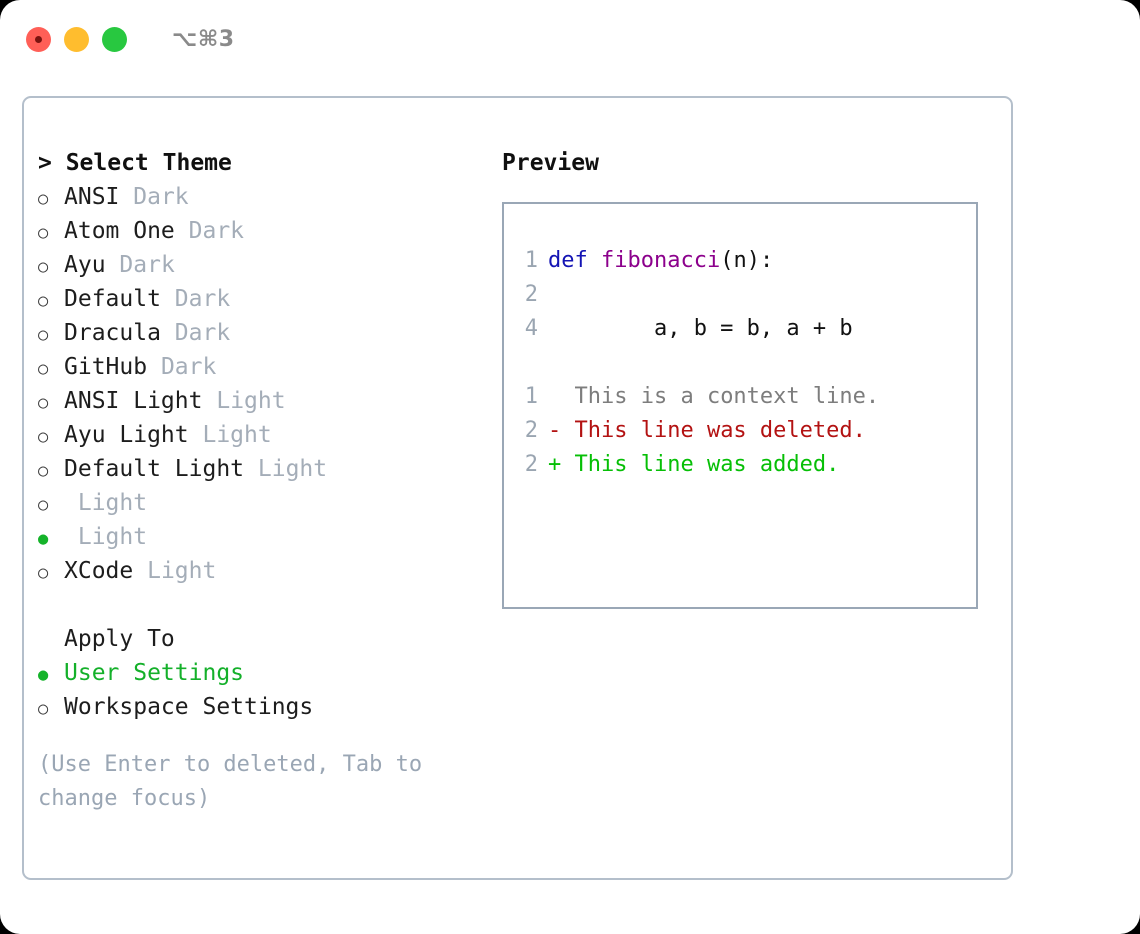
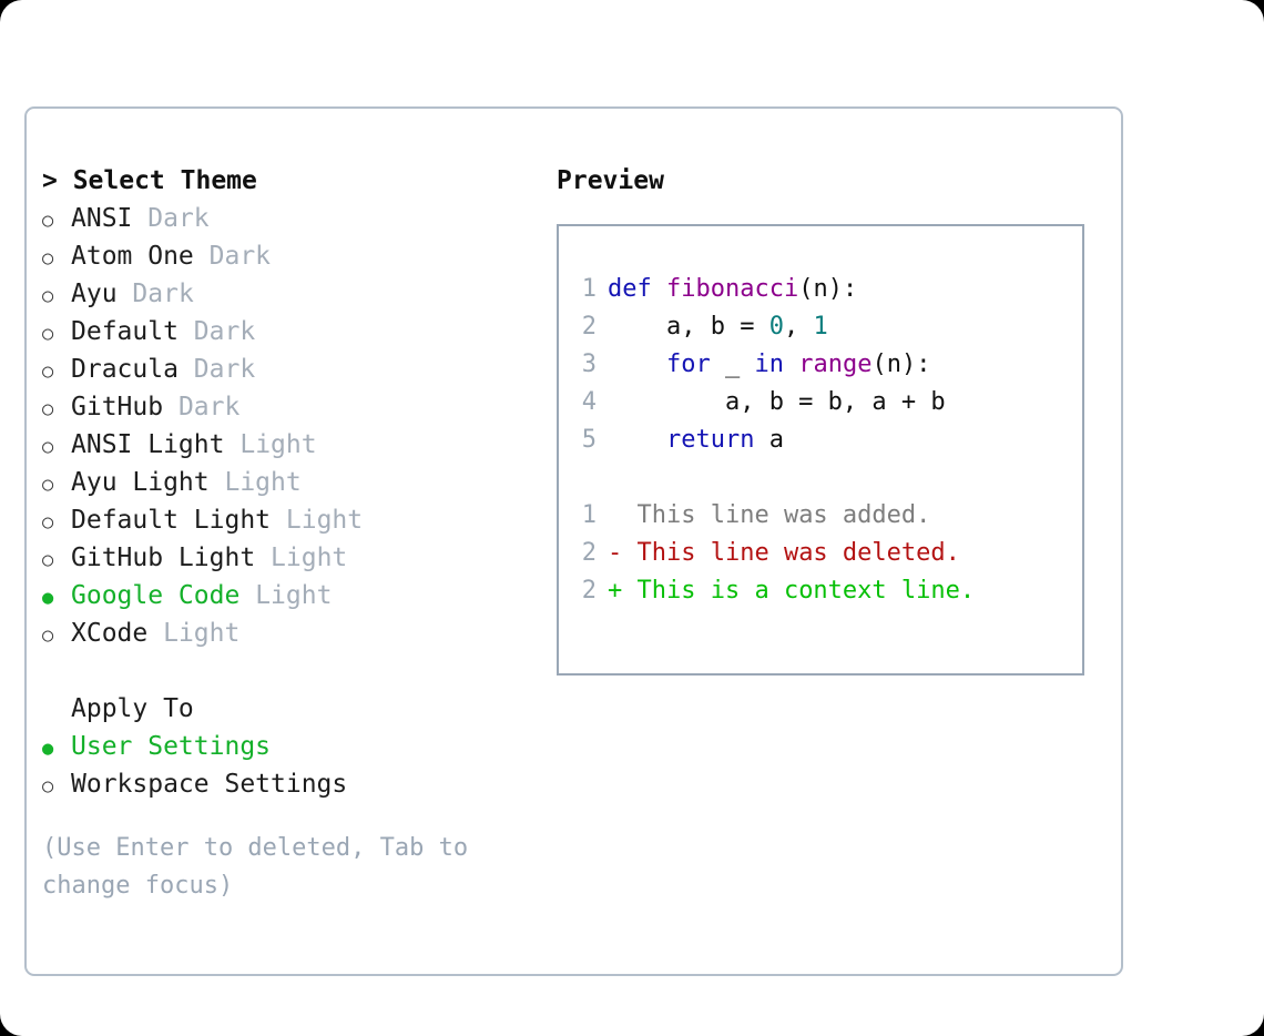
- ⌥⌘3
  > Select Theme
  ○
  ANSI
  Dark
  ○
  Atom One
  Dark
  ○
  Ayu
  Dark
  ○
  Default
  Dark
  ○
  Dracula
  Dark
  ○
  GitHub
  Dark
  ○
  ANSI Light
  Light
  ○
  Ayu Light
  Light
  ○
  Default Light
  Light
  ○
+ GitHub Light
  Light
  ●
+ Google Code
  Light
  ○
  XCode
  Light
  Apply To
  ●
  User Settings
  ○
  Workspace Settings
  (Use Enter to deleted, Tab to change focus)
  Preview
  1
  def fibonacci(n):
  2
+ a, b = 0, 1
+ 3
+ for _ in range(n):
  4
  a, b = b, a + b
+ 5
+ return a
  1
- This is a context line.
+ This line was added.
  2
  - This line was deleted.
  2
- + This line was added.
+ + This is a context line.
